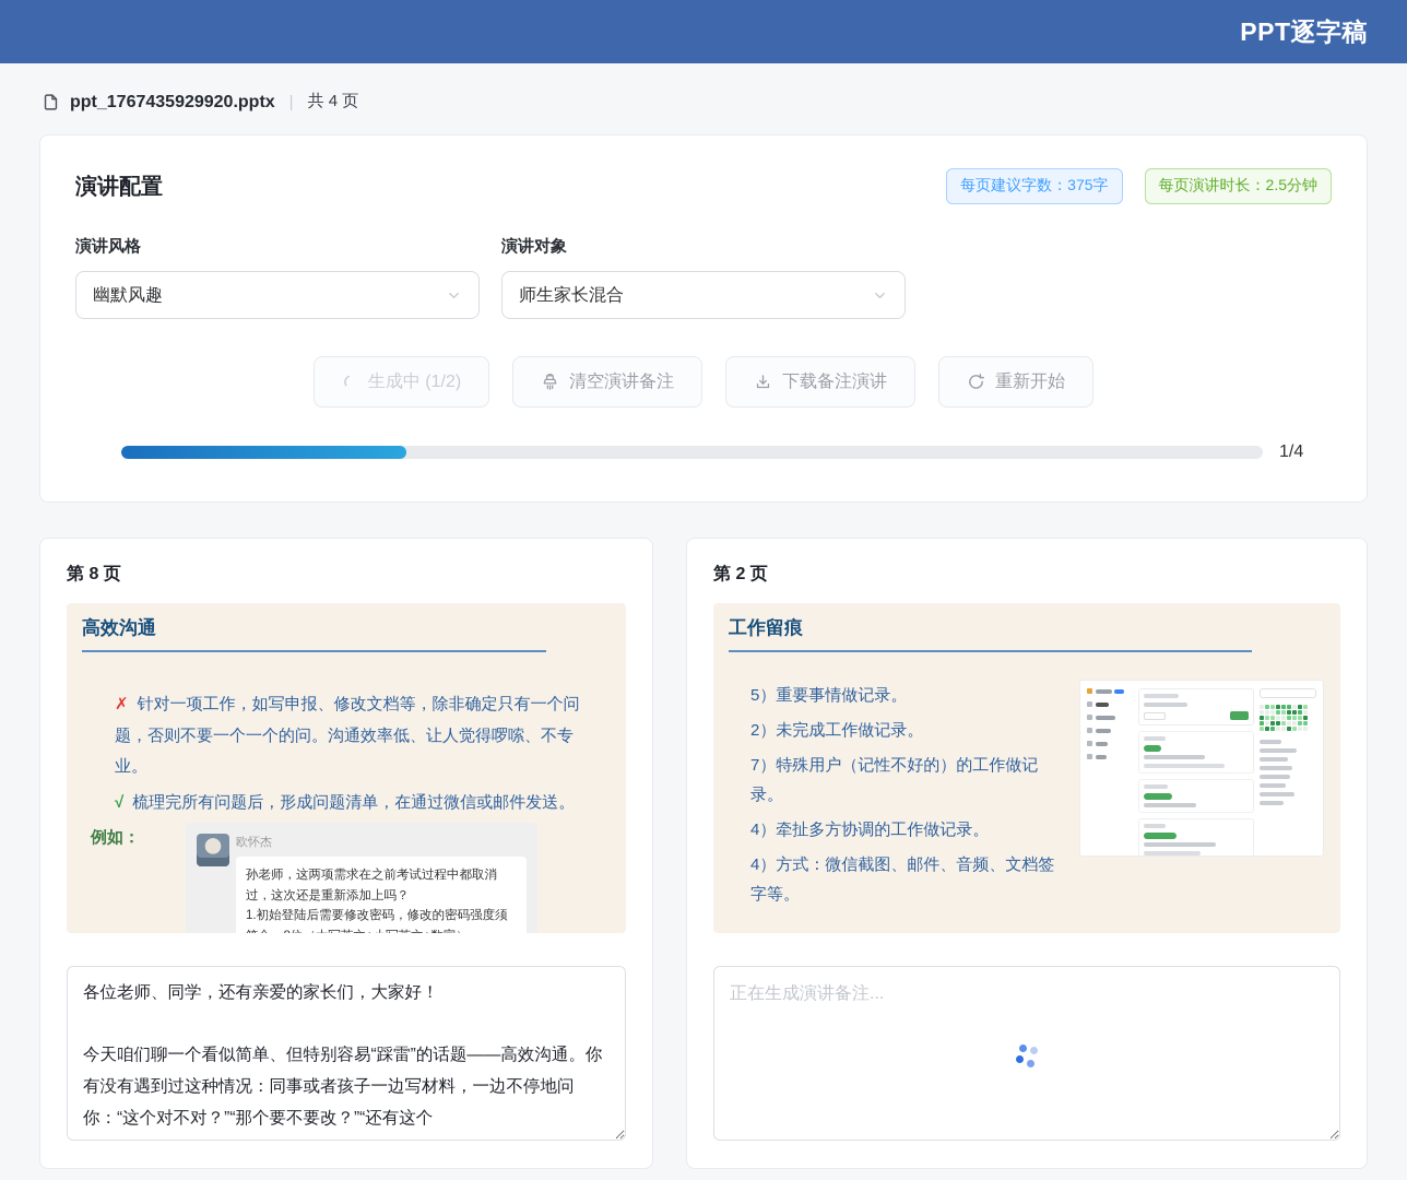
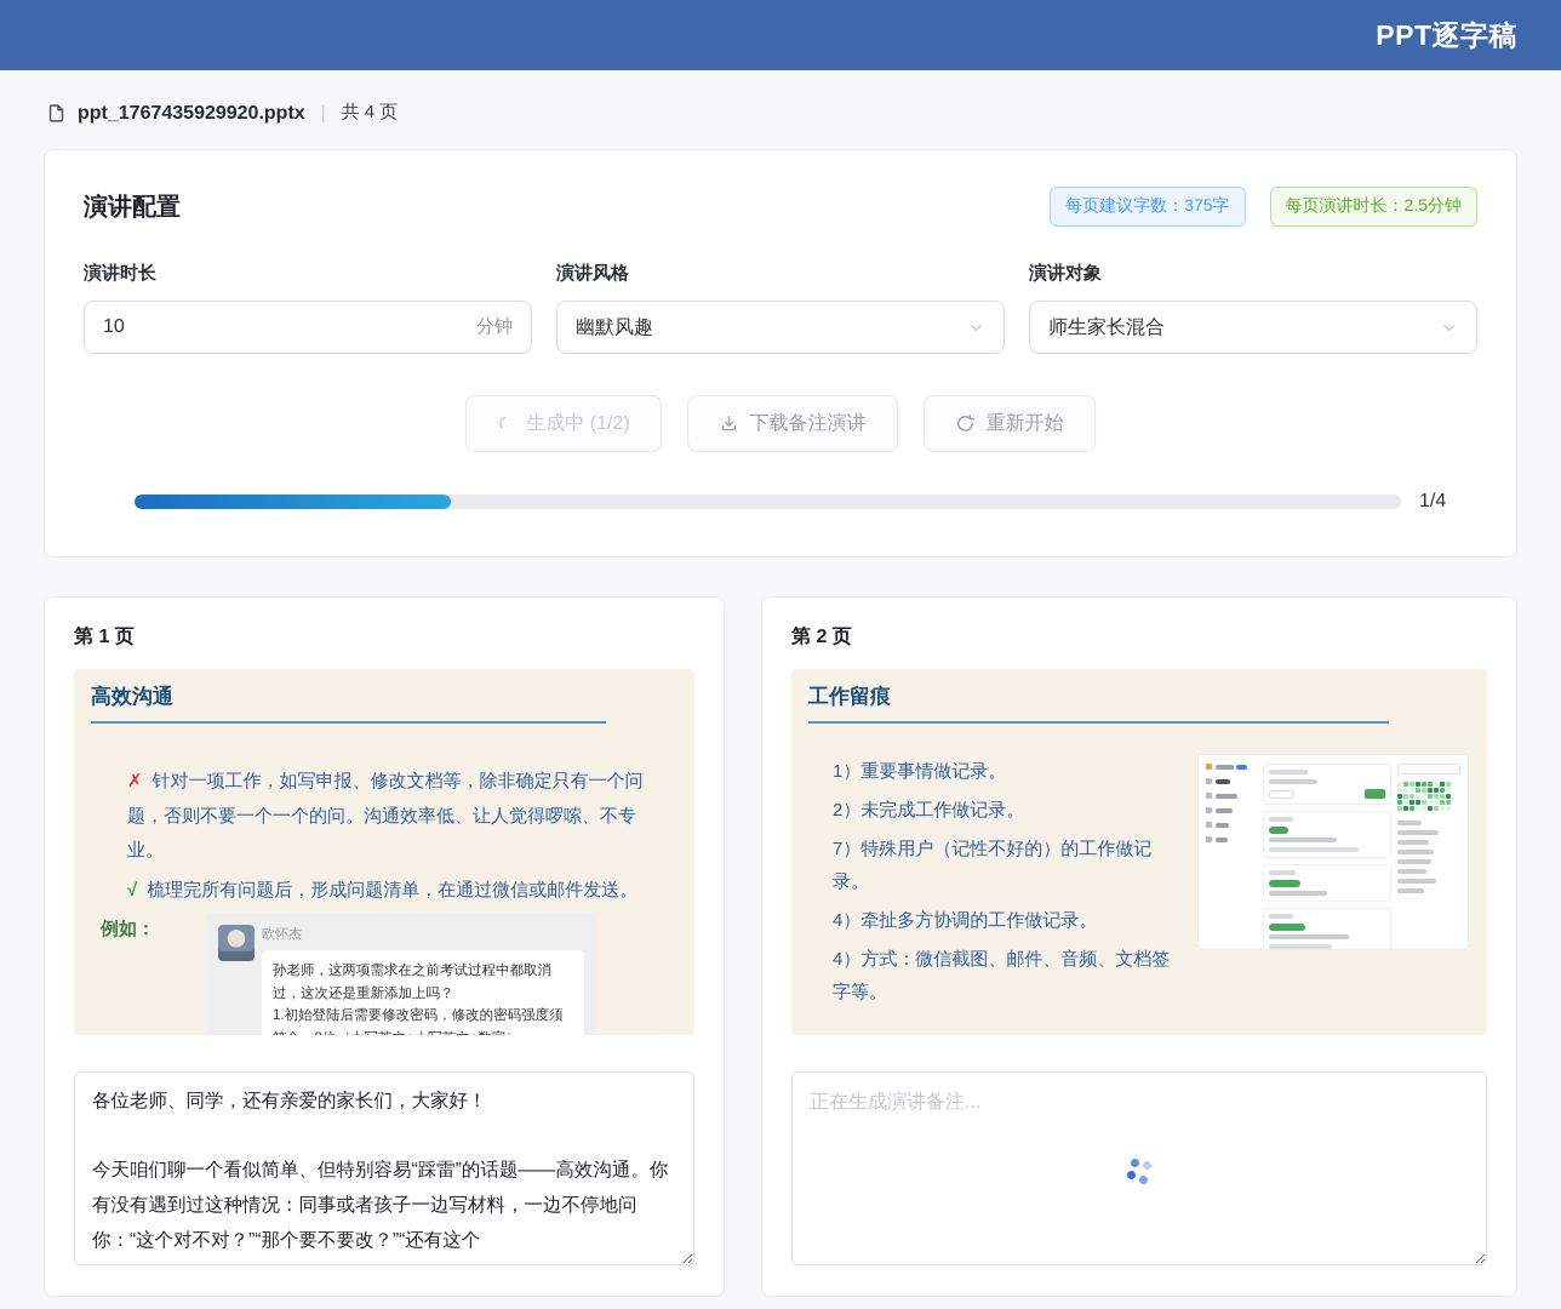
  PPT逐字稿
  ppt_1767435929920.pptx
  |
  共 4 页
  演讲配置
  每页建议字数：375字
  每页演讲时长：2.5分钟
+ 演讲时长
+ 10
+ 分钟
  演讲风格
  幽默风趣
  演讲对象
  师生家长混合
  生成中 (1/2)
- 清空演讲备注
  下载备注演讲
  重新开始
  1/4
- 第 8 页
+ 第 1 页
  高效沟通
  ✗ 针对一项工作，如写申报、修改文档等，除非确定只有一个问题，否则不要一个一个的问。沟通效率低、让人觉得啰嗦、不专业。
  √ 梳理完所有问题后，形成问题清单，在通过微信或邮件发送。
  例如：
  欧怀杰
  孙老师，这两项需求在之前考试过程中都取消过，这次还是重新添加上吗？
  各位老师、同学，还有亲爱的家长们，大家好！
  第 2 页
  工作留痕
- 5）重要事情做记录。
+ 1）重要事情做记录。
  2）未完成工作做记录。
  7）特殊用户（记性不好的）的工作做记录。
  4）牵扯多方协调的工作做记录。
  4）方式：微信截图、邮件、音频、文档签字等。
  正在生成演讲备注...
